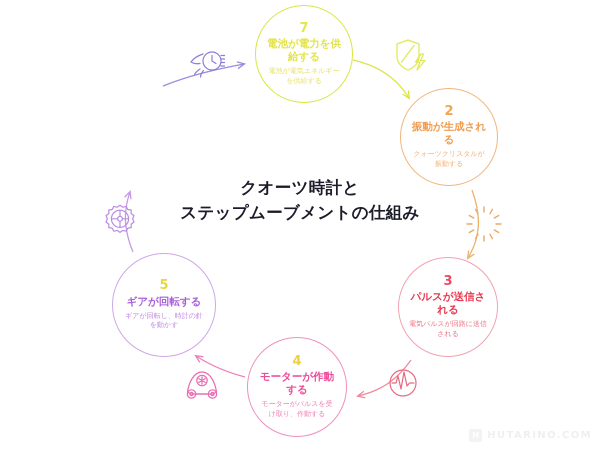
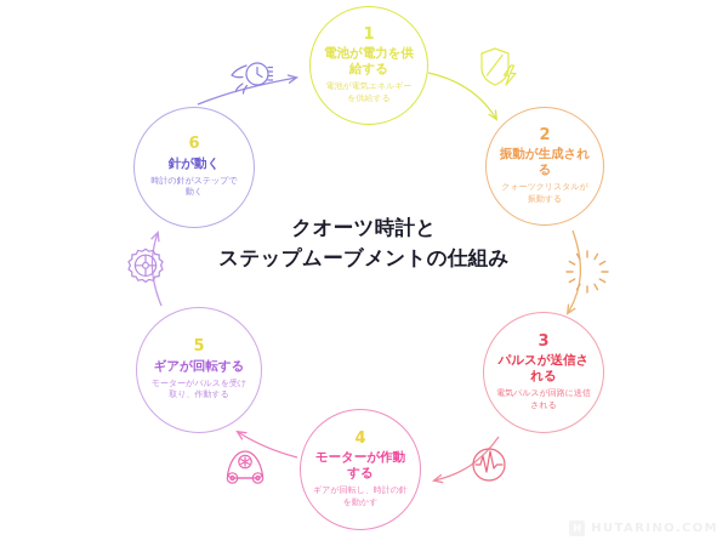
- 7
+ 1
  電池が電力を供給する
  電池が電気エネルギーを供給する
  2
  振動が生成される
  クォーツクリスタルが振動する
  3
  パルスが送信される
  電気パルスが回路に送信される
  4
  モーターが作動する
- モーターがパルスを受け取り、作動する
+ ギアが回転し、時計の針を動かす
  5
  ギアが回転する
- ギアが回転し、時計の針を動かす
+ モーターがパルスを受け取り、作動する
+ 6
+ 針が動く
+ 時計の針がステップで動く
  クオーツ時計と
  ステップムーブメントの仕組み
